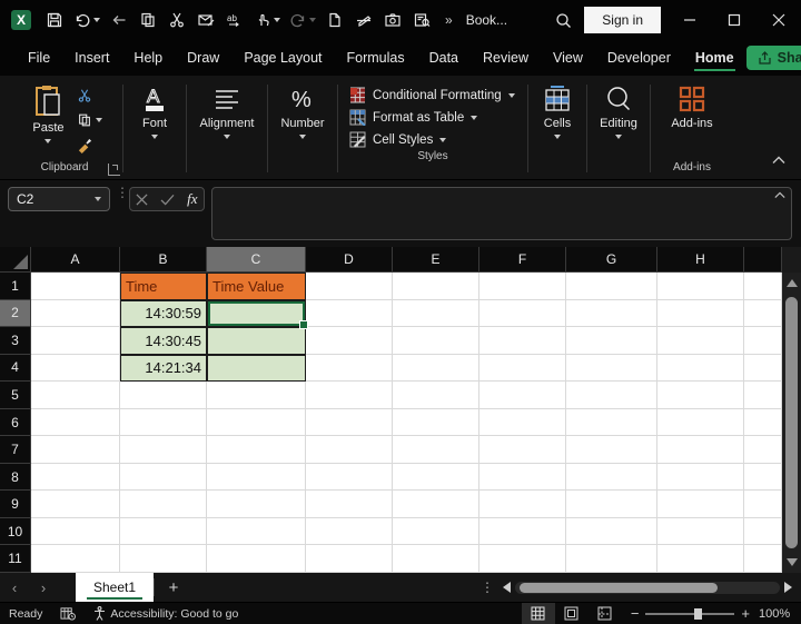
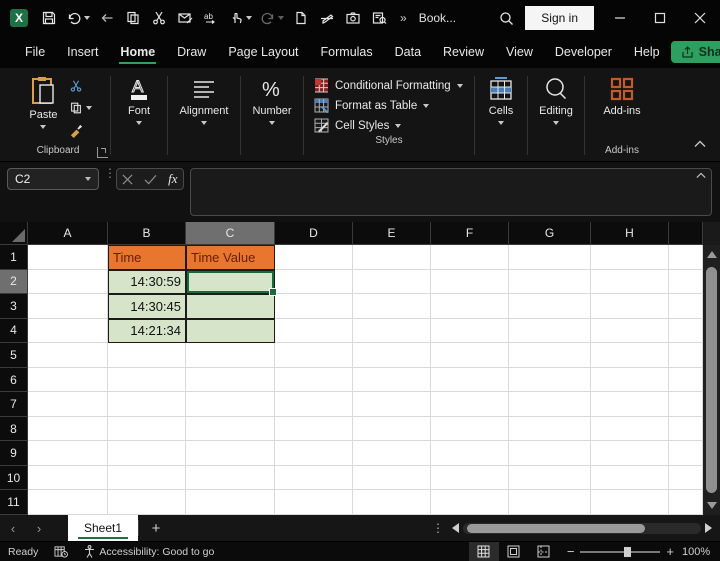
  X
  ab
  »
  Book...
  Sign in
  File
  Insert
- Help
+ Home
  Draw
  Page Layout
  Formulas
  Data
  Review
  View
  Developer
- Home
+ Help
  Paste
  Clipboard
  A
  Font
  Alignment
  %
  Number
  Conditional Formatting
  Format as Table
  Cell Styles
  Styles
  Cells
  Editing
  Add-ins
  Add-ins
  C2
  ⋮
  fx
  A
  B
  C
  D
  E
  F
  G
  H
  1
  Time
  Time Value
  2
  14:30:59
  3
  14:30:45
  4
  14:21:34
  5
  6
  7
  8
  9
  10
  11
  ‹
  ›
  Sheet1
  +
  ⋮
  Ready
  Accessibility: Good to go
  −
  +
  100%
